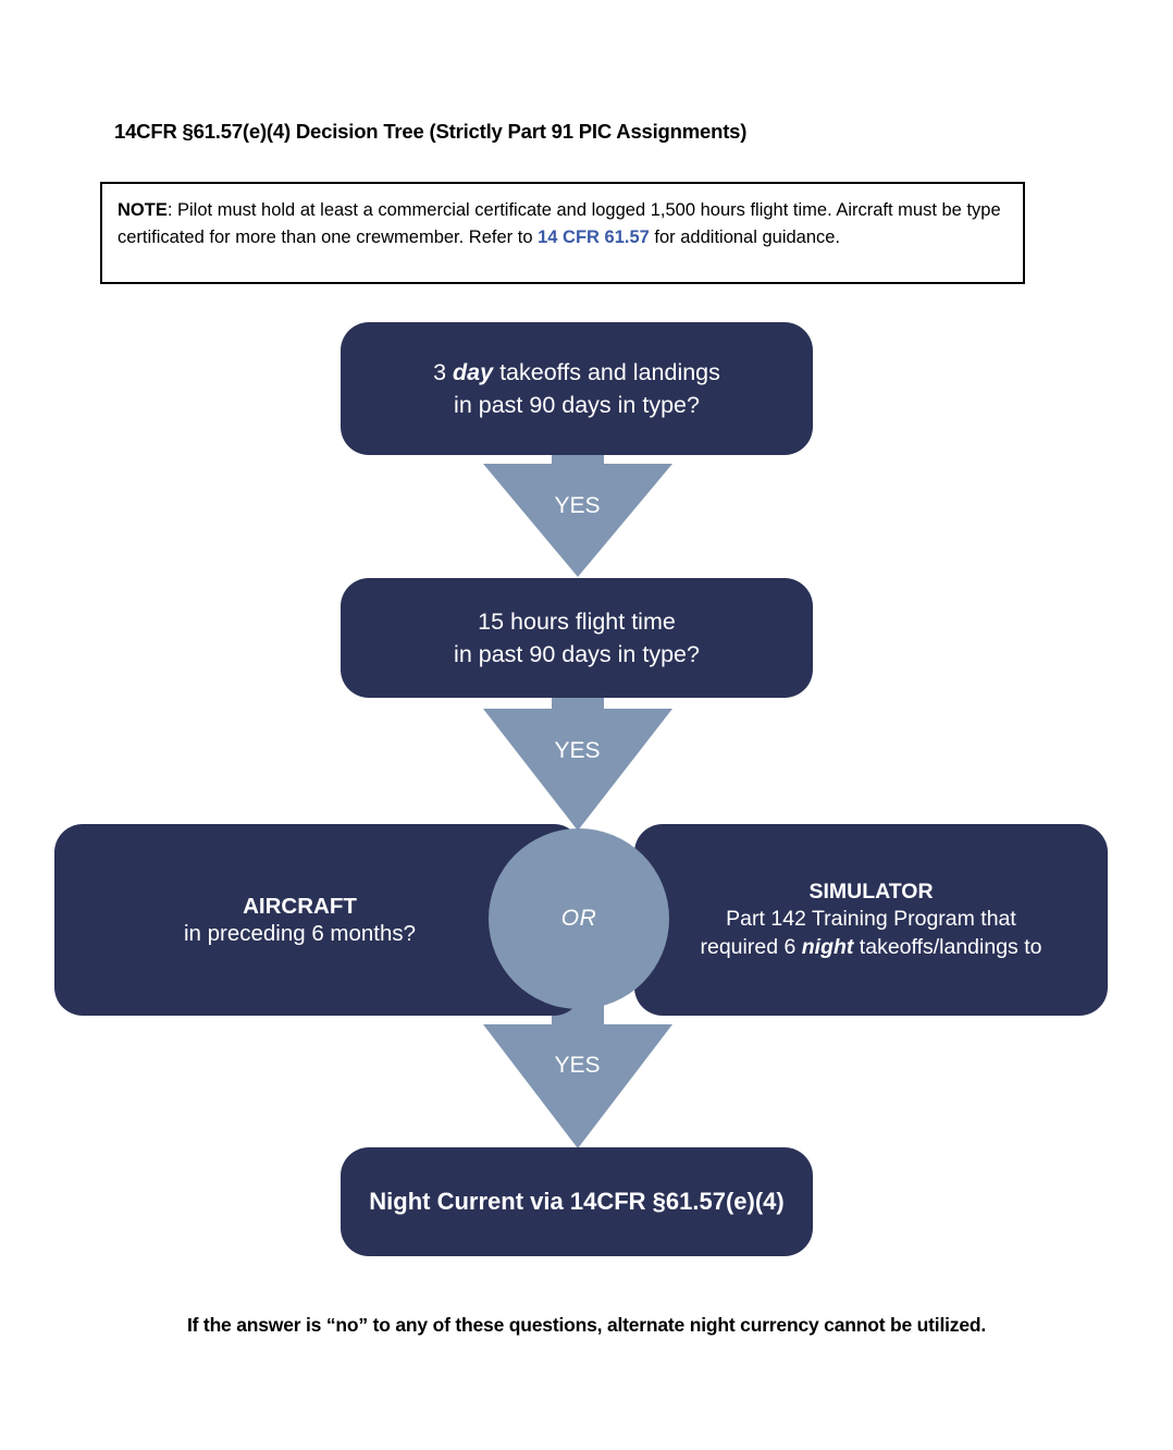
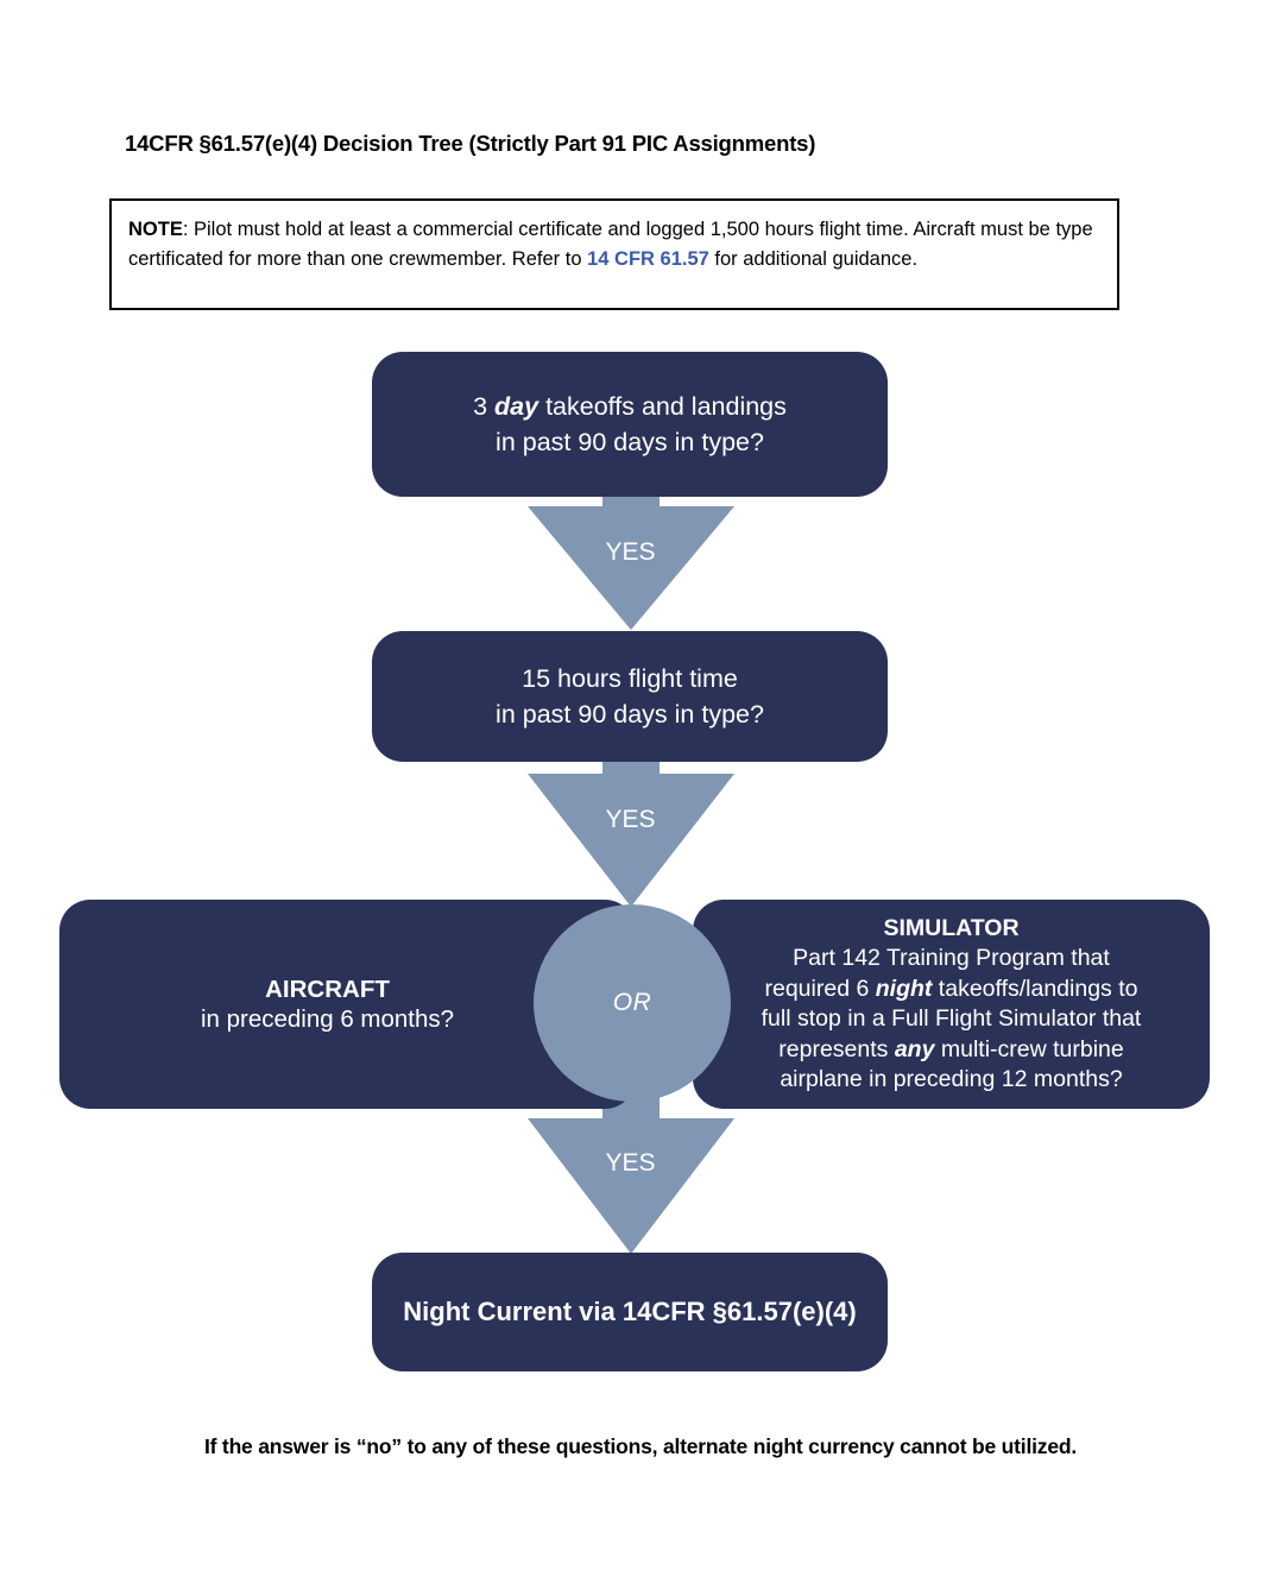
  14CFR §61.57(e)(4) Decision Tree (Strictly Part 91 PIC Assignments)
  NOTE: Pilot must hold at least a commercial certificate and logged 1,500 hours flight time. Aircraft must be type certificated for more than one crewmember. Refer to 14 CFR 61.57 for additional guidance.
  3 day takeoffs and landings
  in past 90 days in type?
  YES
  15 hours flight time
  in past 90 days in type?
  YES
  AIRCRAFT
  in preceding 6 months?
  OR
  SIMULATOR
  Part 142 Training Program that
  required 6 night takeoffs/landings to
+ full stop in a Full Flight Simulator that
+ represents any multi-crew turbine
+ airplane in preceding 12 months?
  YES
  Night Current via 14CFR §61.57(e)(4)
  If the answer is “no” to any of these questions, alternate night currency cannot be utilized.
